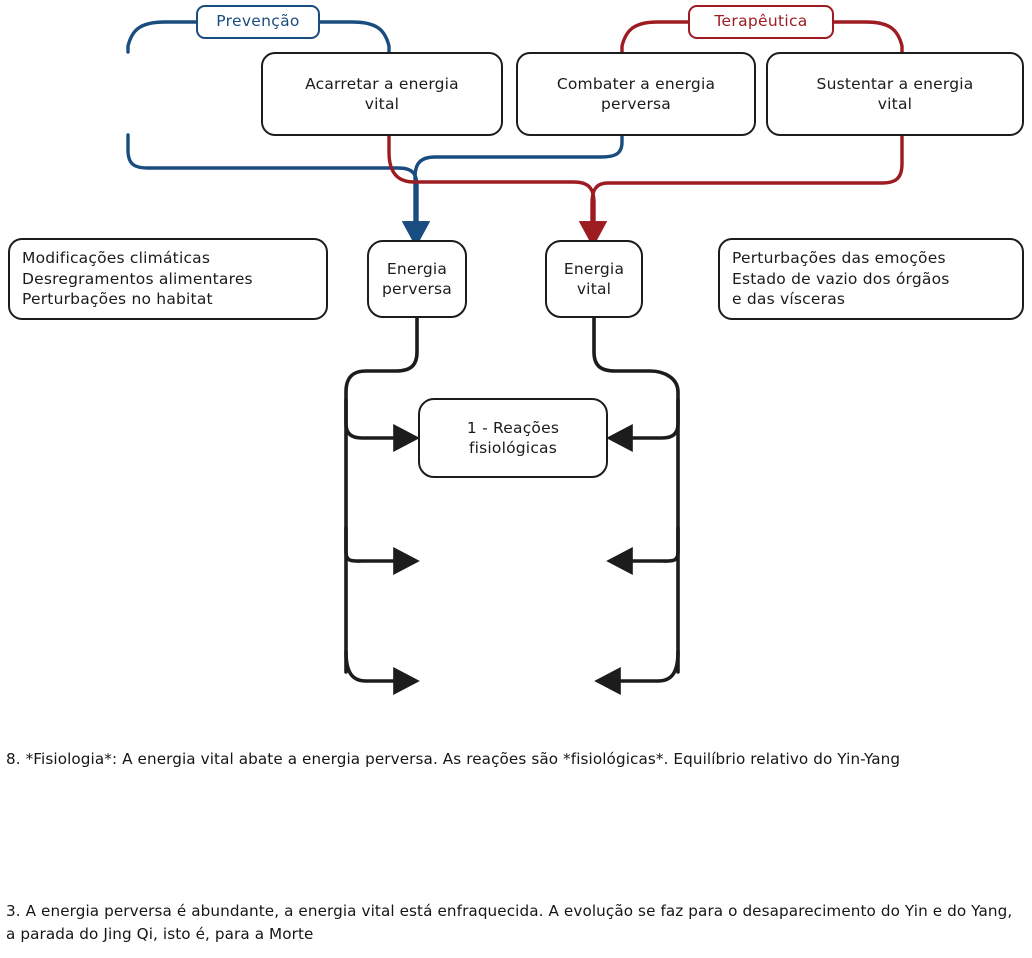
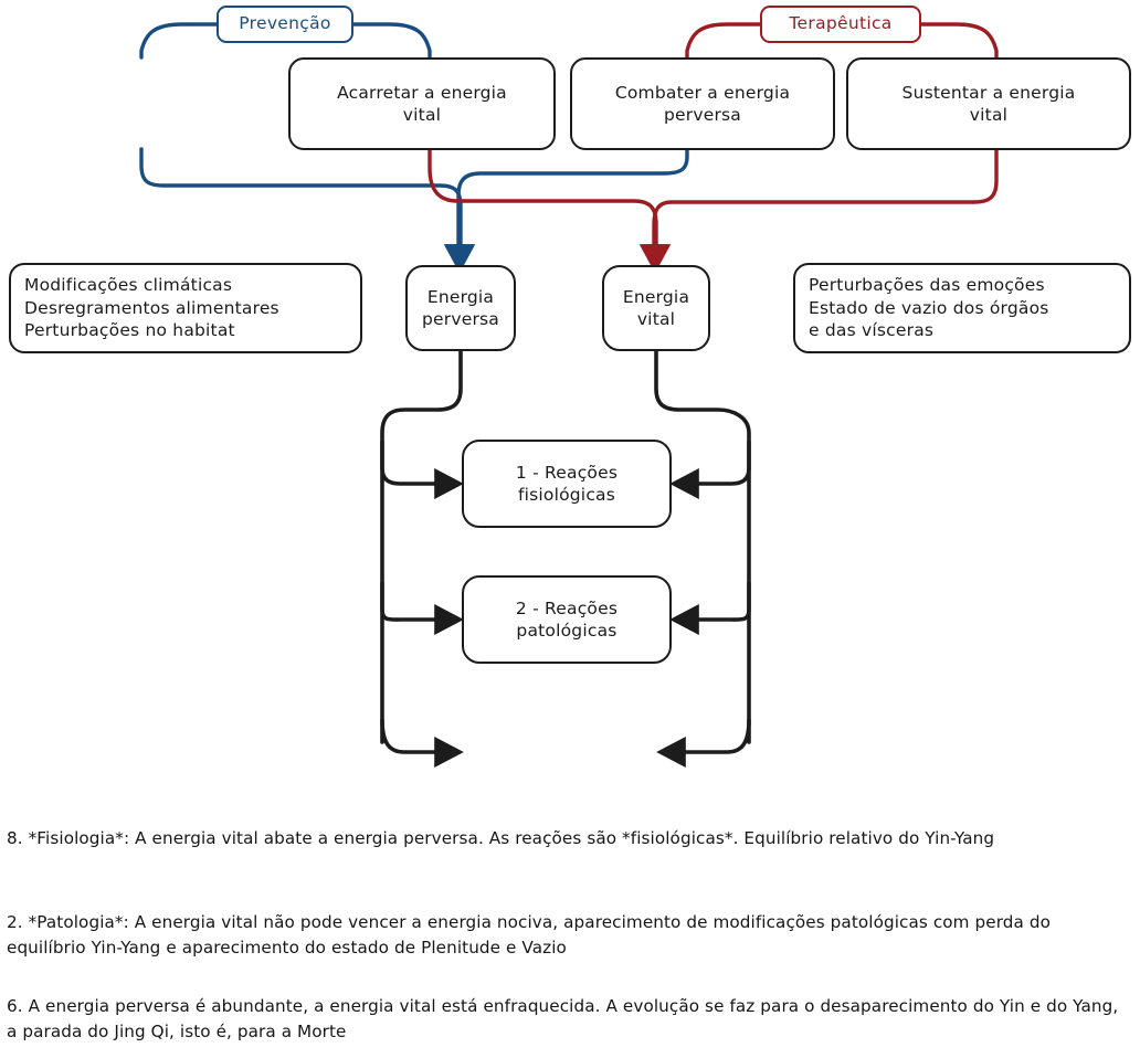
  Prevenção
  Terapêutica
  Acarretar a energia
  vital
  Combater a energia
  perversa
  Sustentar a energia
  vital
  Modificações climáticas
  Desregramentos alimentares
  Perturbações no habitat
  Energia
  perversa
  Energia
  vital
  Perturbações das emoções
  Estado de vazio dos órgãos
  e das vísceras
  1 - Reações
  fisiológicas
+ 2 - Reações
+ patológicas
  8. *Fisiologia*: A energia vital abate a energia perversa. As reações são *fisiológicas*. Equilíbrio relativo do Yin-Yang
+ 2. *Patologia*: A energia vital não pode vencer a energia nociva, aparecimento de modificações patológicas com perda do equilíbrio Yin-Yang e aparecimento do estado de Plenitude e Vazio
- 3. A energia perversa é abundante, a energia vital está enfraquecida. A evolução se faz para o desaparecimento do Yin e do Yang, a parada do Jing Qi, isto é, para a Morte
+ 6. A energia perversa é abundante, a energia vital está enfraquecida. A evolução se faz para o desaparecimento do Yin e do Yang, a parada do Jing Qi, isto é, para a Morte
